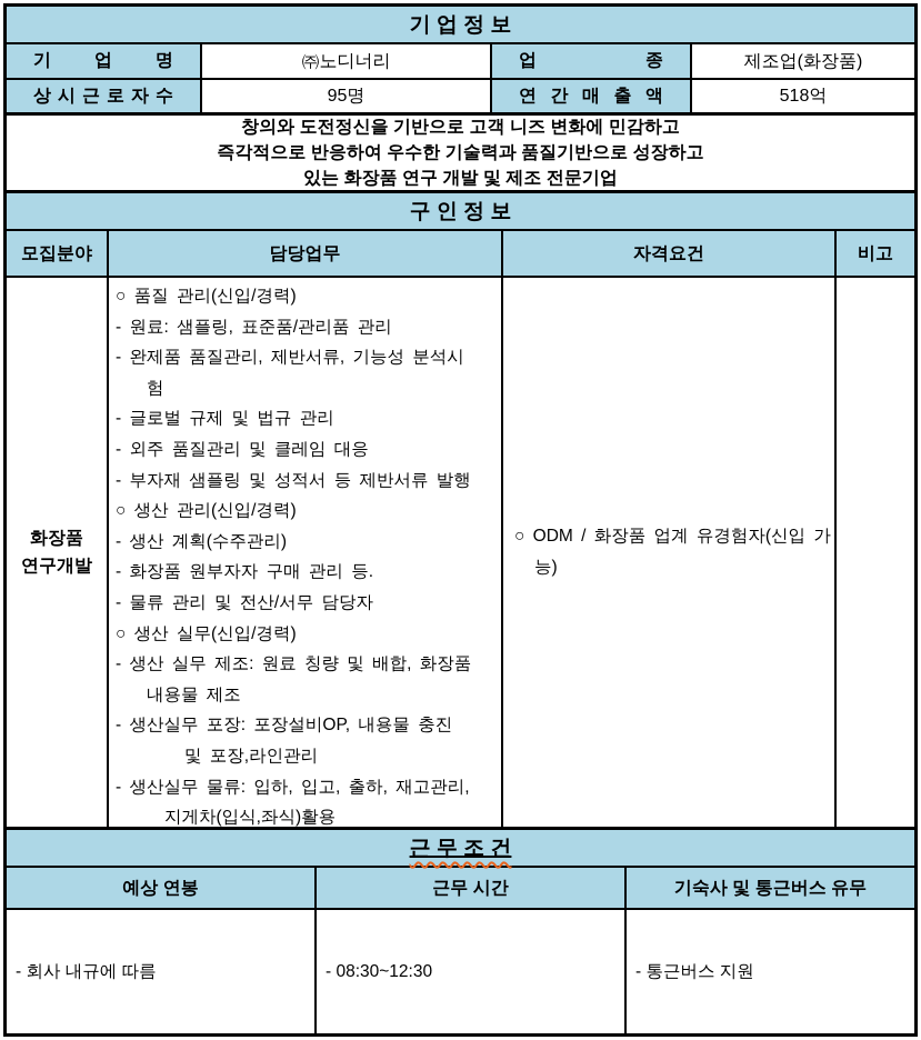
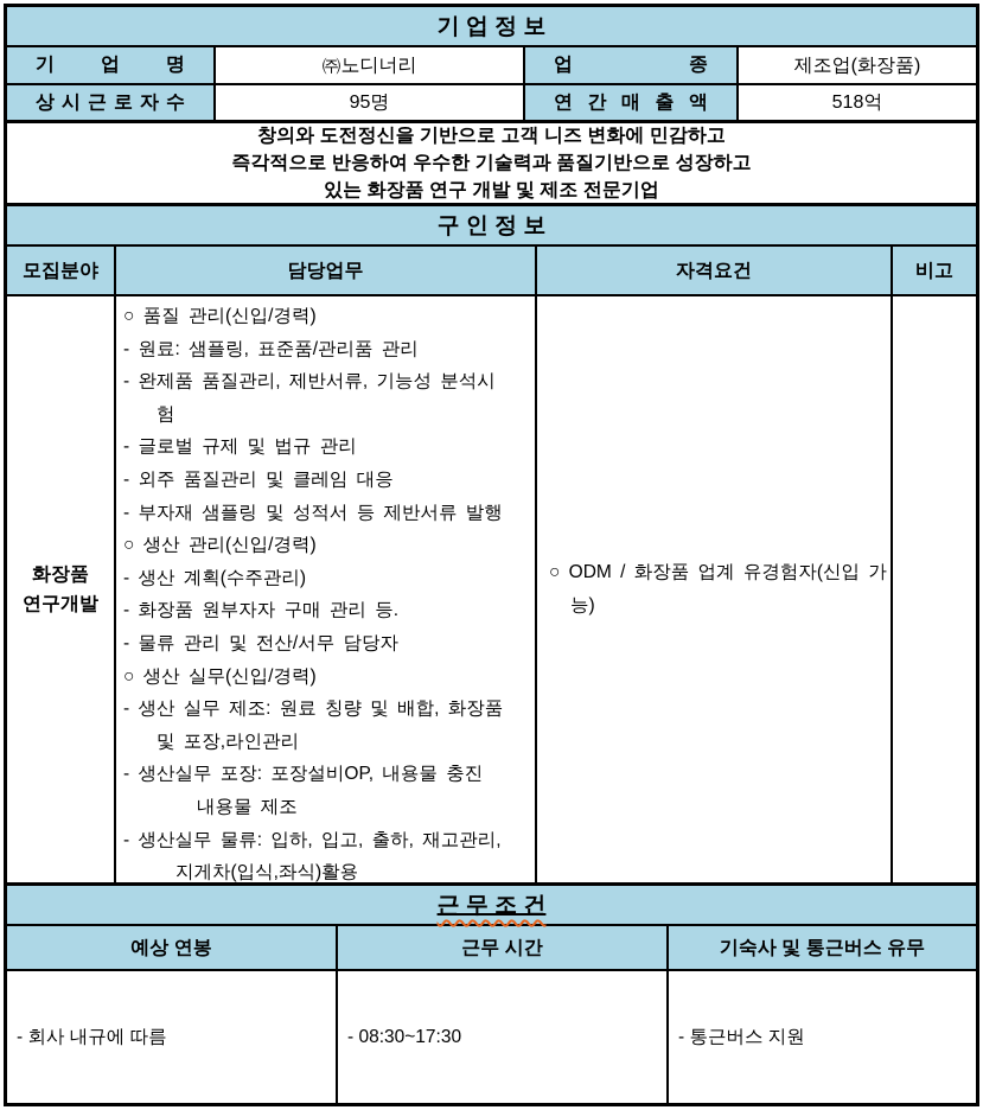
  기 업 정 보
  기 업 명
  ㈜노디너리
  업 종
  제조업(화장품)
  상 시 근 로 자 수
  95명
  연 간 매 출 액
  518억
  창의와 도전정신을 기반으로 고객 니즈 변화에 민감하고
  즉각적으로 반응하여 우수한 기술력과 품질기반으로 성장하고
  있는 화장품 연구 개발 및 제조 전문기업
  구 인 정 보
  모집분야
  담당업무
  자격요건
  비고
  화장품
  연구개발
  ○ 품질 관리(신입/경력)
  - 원료: 샘플링, 표준품/관리품 관리
  - 완제품 품질관리, 제반서류, 기능성 분석시
  험
  - 글로벌 규제 및 법규 관리
  - 외주 품질관리 및 클레임 대응
  - 부자재 샘플링 및 성적서 등 제반서류 발행
  ○ 생산 관리(신입/경력)
  - 생산 계획(수주관리)
  - 화장품 원부자자 구매 관리 등.
  - 물류 관리 및 전산/서무 담당자
  ○ 생산 실무(신입/경력)
  - 생산 실무 제조: 원료 칭량 및 배합, 화장품
- 내용물 제조
+ 및 포장,라인관리
  - 생산실무 포장: 포장설비OP, 내용물 충진
- 및 포장,라인관리
+ 내용물 제조
  - 생산실무 물류: 입하, 입고, 출하, 재고관리,
  지게차(입식,좌식)활용
  ○ ODM / 화장품 업계 유경험자(신입 가
  능)
  근 무 조 건
  예상 연봉
  근무 시간
  기숙사 및 통근버스 유무
  - 회사 내규에 따름
- - 08:30~12:30
+ - 08:30~17:30
  - 통근버스 지원
